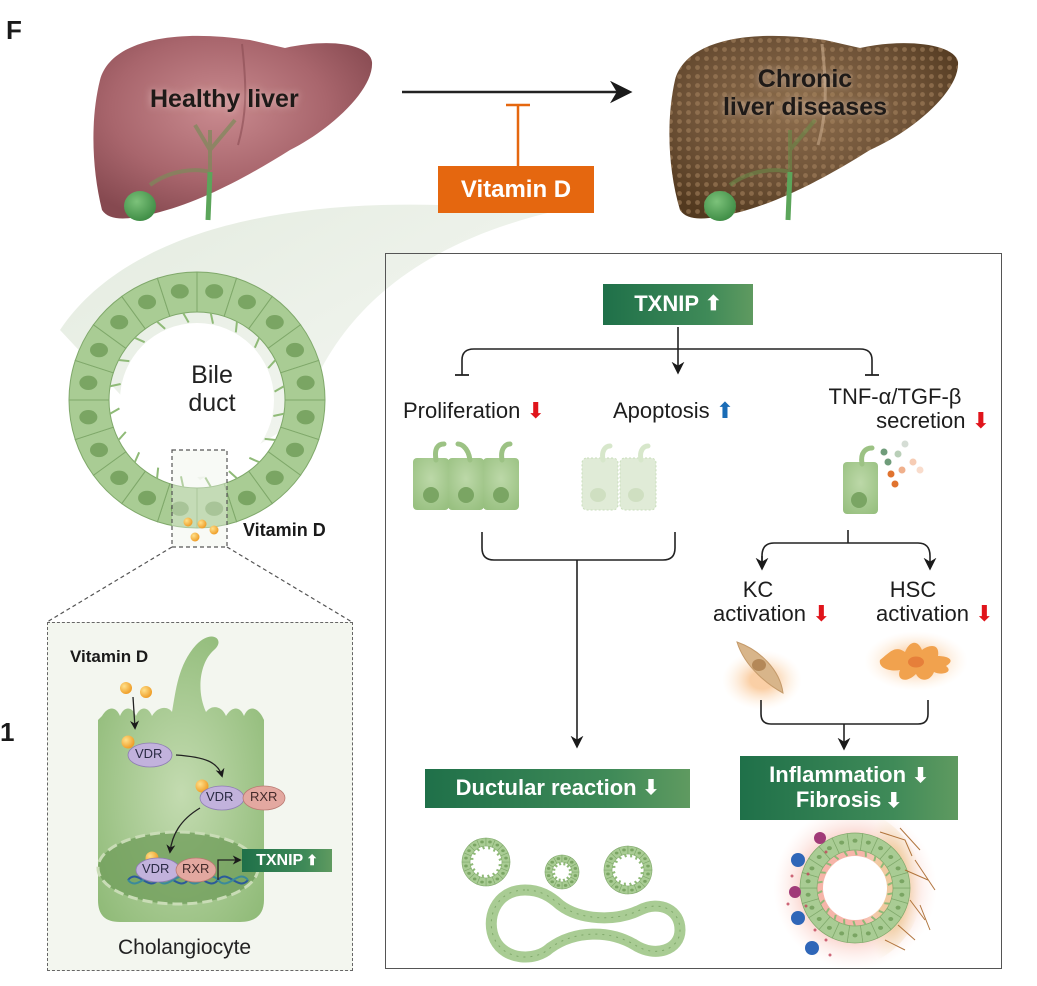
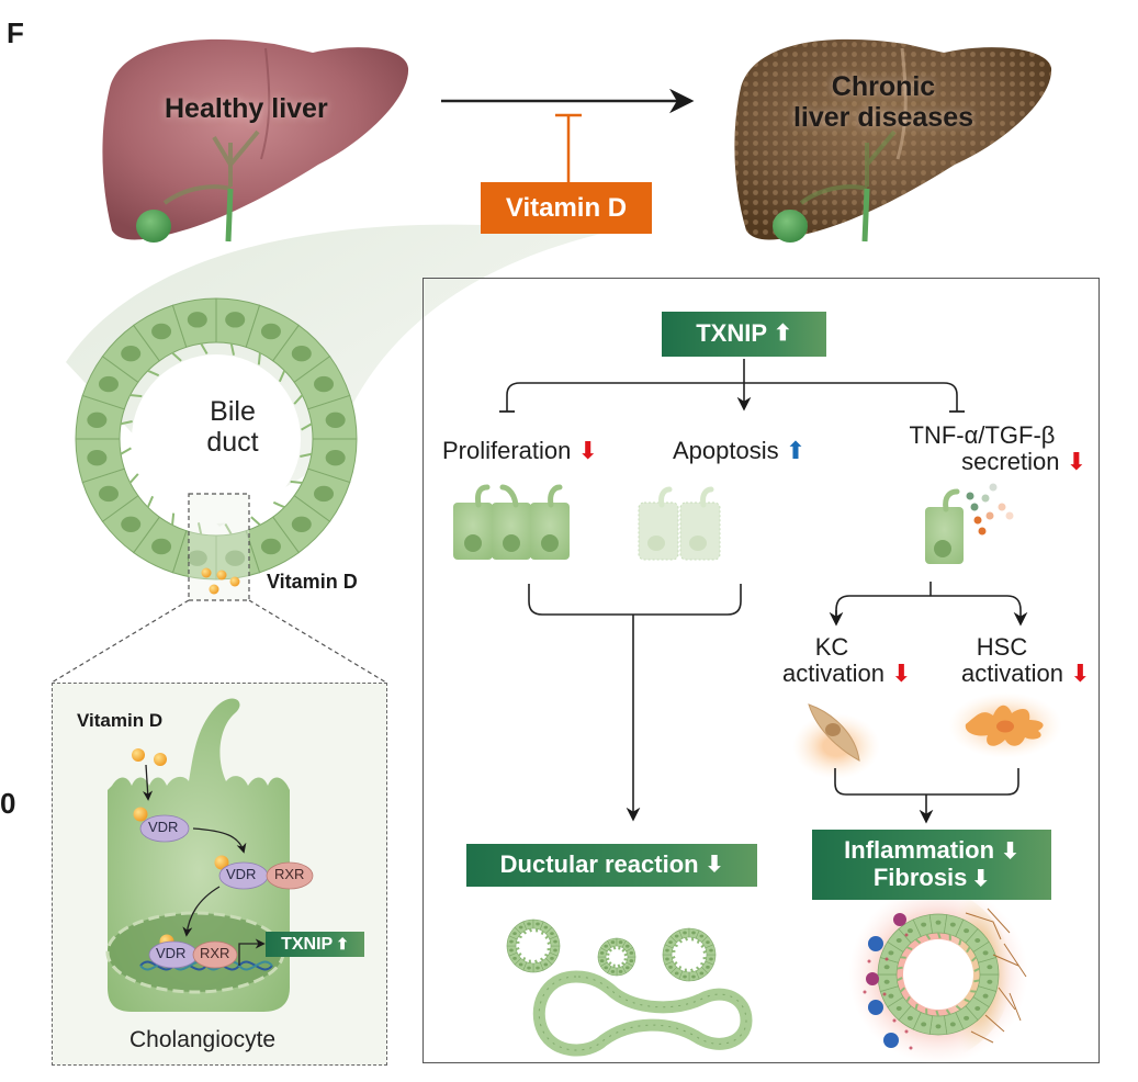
  F
- 1
+ 0
  Healthy liver
  Chronic
  liver diseases
  Vitamin D
  Bile
  duct
  Vitamin D
  Vitamin D
  VDR
  VDR
  RXR
  VDR
  RXR
  TXNIP
  Cholangiocyte
  TXNIP
  Proliferation
  Apoptosis
  TNF-α/TGF-β
  secretion
  KC
  activation
  HSC
  activation
  Ductular reaction
  Inflammation
  Fibrosis
